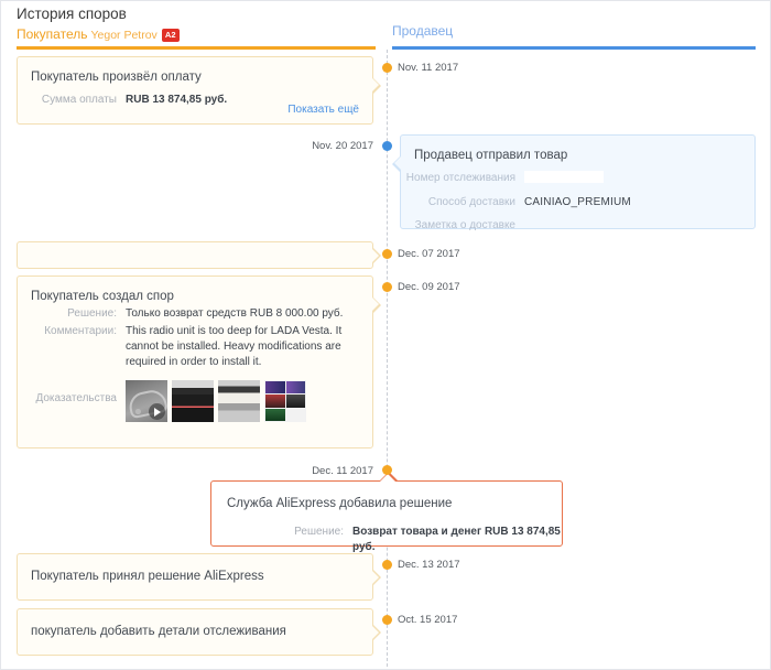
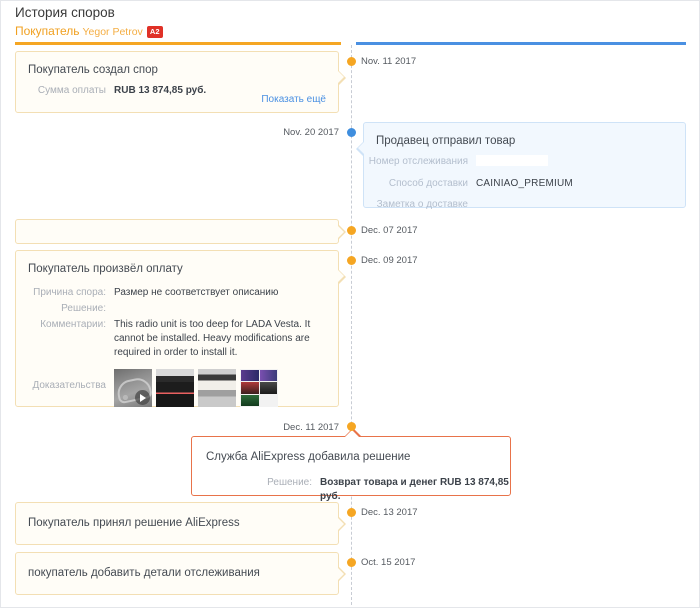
  История споров
  Покупатель Yegor Petrov A2
- Продавец
  Nov. 11 2017
- Покупатель произвёл оплату
+ Покупатель создал спор
  Сумма оплаты
  RUB 13 874,85 руб.
  Показать ещё
  Nov. 20 2017
  Продавец отправил товар
  Номер отслеживания
  Способ доставки
  CAINIAO_PREMIUM
  Заметка о доставке
  Dec. 07 2017
  Dec. 09 2017
- Покупатель создал спор
+ Покупатель произвёл оплату
+ Причина спора:
+ Размер не соответствует описанию
  Решение:
- Только возврат средств RUB 8 000.00 руб.
  Комментарии:
  This radio unit is too deep for LADA Vesta. It cannot be installed. Heavy modifications are required in order to install it.
  Доказательства
  Dec. 11 2017
  Служба AliExpress добавила решение
  Решение:
  Возврат товара и денег RUB 13 874,85 руб.
  Dec. 13 2017
  Покупатель принял решение AliExpress
  Oct. 15 2017
  покупатель добавить детали отслеживания
